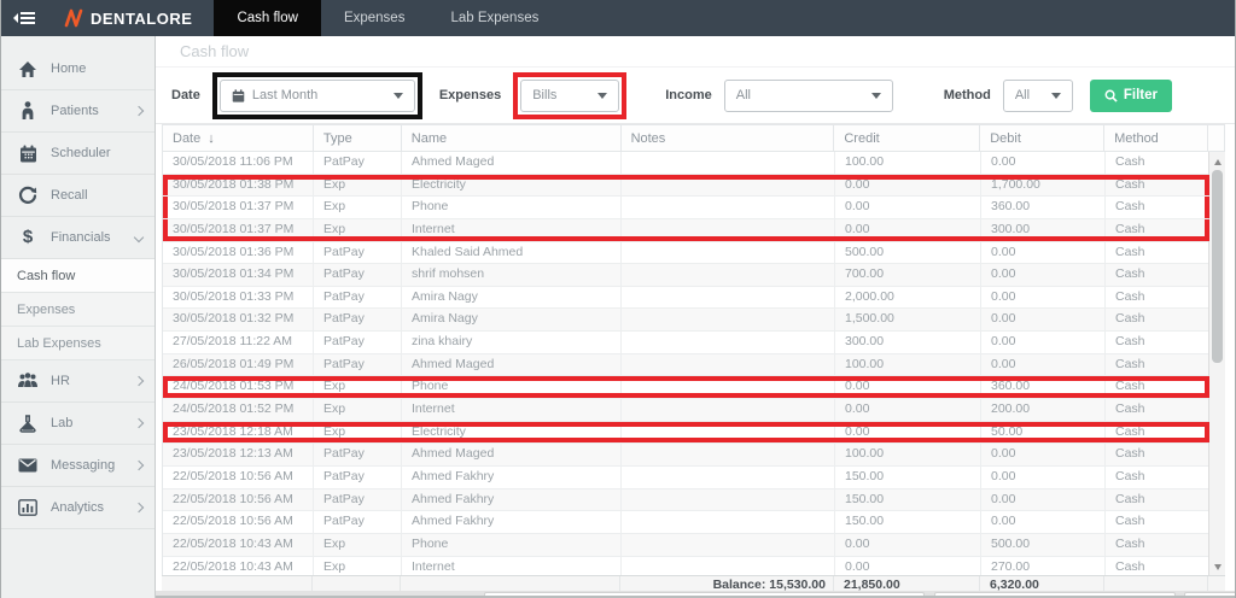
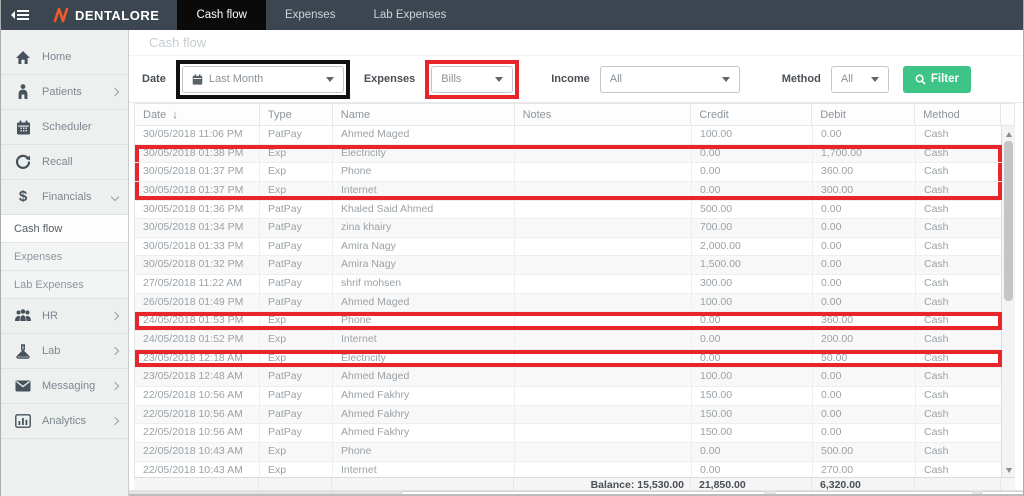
  DENTALORE
  Cash flow
  Expenses
  Lab Expenses
  Home
  Patients
  Scheduler
  Recall
  $
  Financials
  Cash flow
  Expenses
  Lab Expenses
  HR
  Lab
  Messaging
  Analytics
  Cash flow
  Date
  Last Month
  Expenses
  Bills
  Income
  All
  Method
  All
  Filter
  Date
  ↓
  Type
  Name
  Notes
  Credit
  Debit
  Method
  30/05/2018 11:06 PM
  PatPay
  Ahmed Maged
  100.00
  0.00
  Cash
  30/05/2018 01:38 PM
  Exp
  Electricity
  0.00
  1,700.00
  Cash
  30/05/2018 01:37 PM
  Exp
  Phone
  0.00
  360.00
  Cash
  30/05/2018 01:37 PM
  Exp
  Internet
  0.00
  300.00
  Cash
  30/05/2018 01:36 PM
  PatPay
  Khaled Said Ahmed
  500.00
  0.00
  Cash
  30/05/2018 01:34 PM
  PatPay
- shrif mohsen
+ zina khairy
  700.00
  0.00
  Cash
  30/05/2018 01:33 PM
  PatPay
  Amira Nagy
  2,000.00
  0.00
  Cash
  30/05/2018 01:32 PM
  PatPay
  Amira Nagy
  1,500.00
  0.00
  Cash
  27/05/2018 11:22 AM
  PatPay
- zina khairy
+ shrif mohsen
  300.00
  0.00
  Cash
  26/05/2018 01:49 PM
  PatPay
  Ahmed Maged
  100.00
  0.00
  Cash
  24/05/2018 01:53 PM
  Exp
  Phone
  0.00
  360.00
  Cash
  24/05/2018 01:52 PM
  Exp
  Internet
  0.00
  200.00
  Cash
  23/05/2018 12:18 AM
  Exp
  Electricity
  0.00
  50.00
  Cash
- 23/05/2018 12:13 AM
+ 23/05/2018 12:48 AM
  PatPay
  Ahmed Maged
  100.00
  0.00
  Cash
  22/05/2018 10:56 AM
  PatPay
  Ahmed Fakhry
  150.00
  0.00
  Cash
  22/05/2018 10:56 AM
  PatPay
  Ahmed Fakhry
  150.00
  0.00
  Cash
  22/05/2018 10:56 AM
  PatPay
  Ahmed Fakhry
  150.00
  0.00
  Cash
  22/05/2018 10:43 AM
  Exp
  Phone
  0.00
  500.00
  Cash
  22/05/2018 10:43 AM
  Exp
  Internet
  0.00
  270.00
  Cash
  Balance: 15,530.00
  21,850.00
  6,320.00
